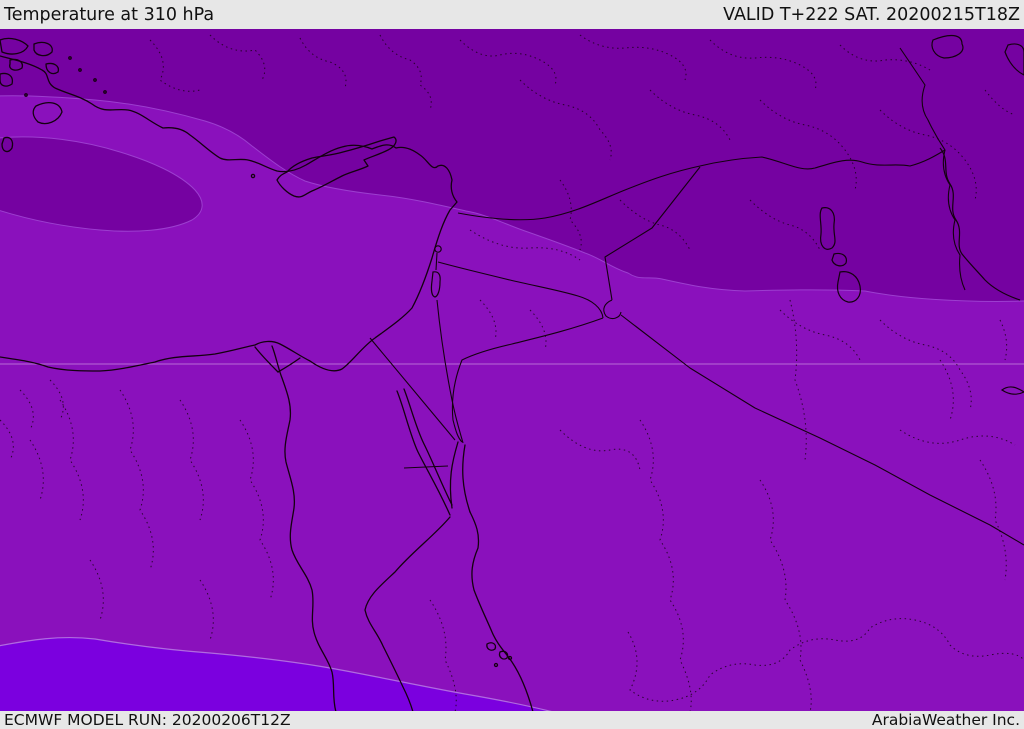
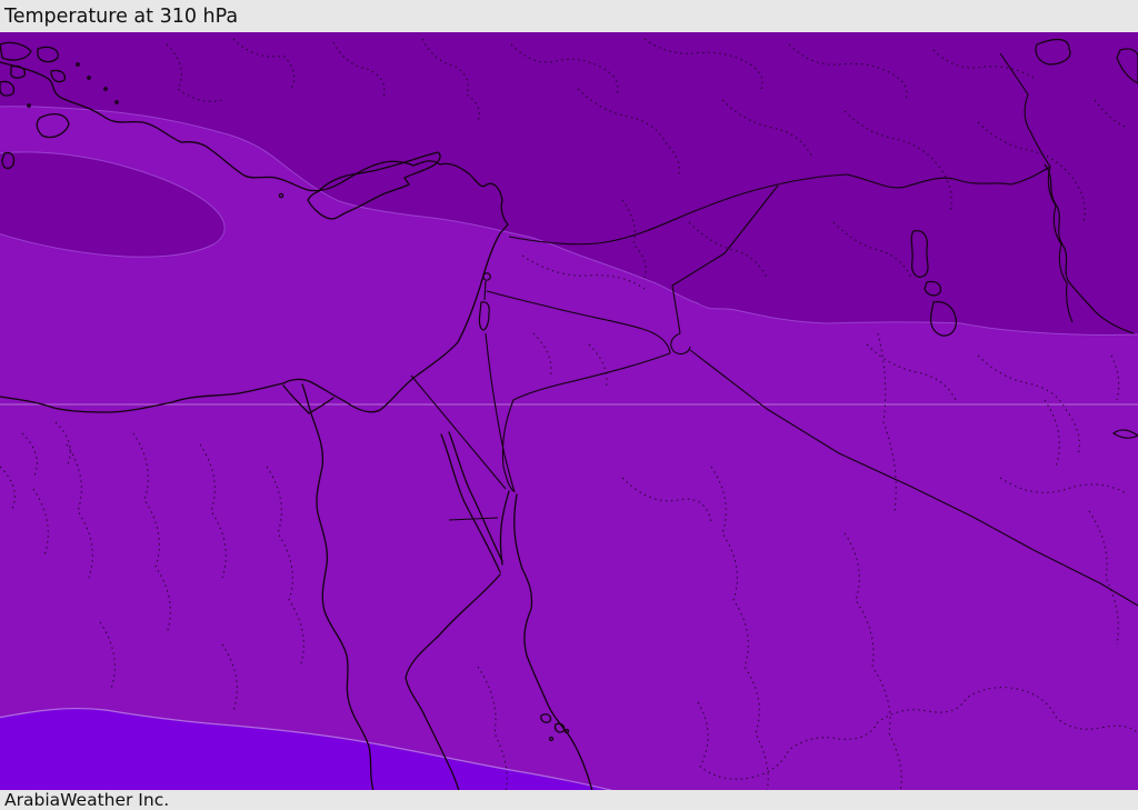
  Temperature at 310 hPa
- VALID T+222 SAT. 20200215T18Z
- ECMWF MODEL RUN: 20200206T12Z
  ArabiaWeather Inc.
